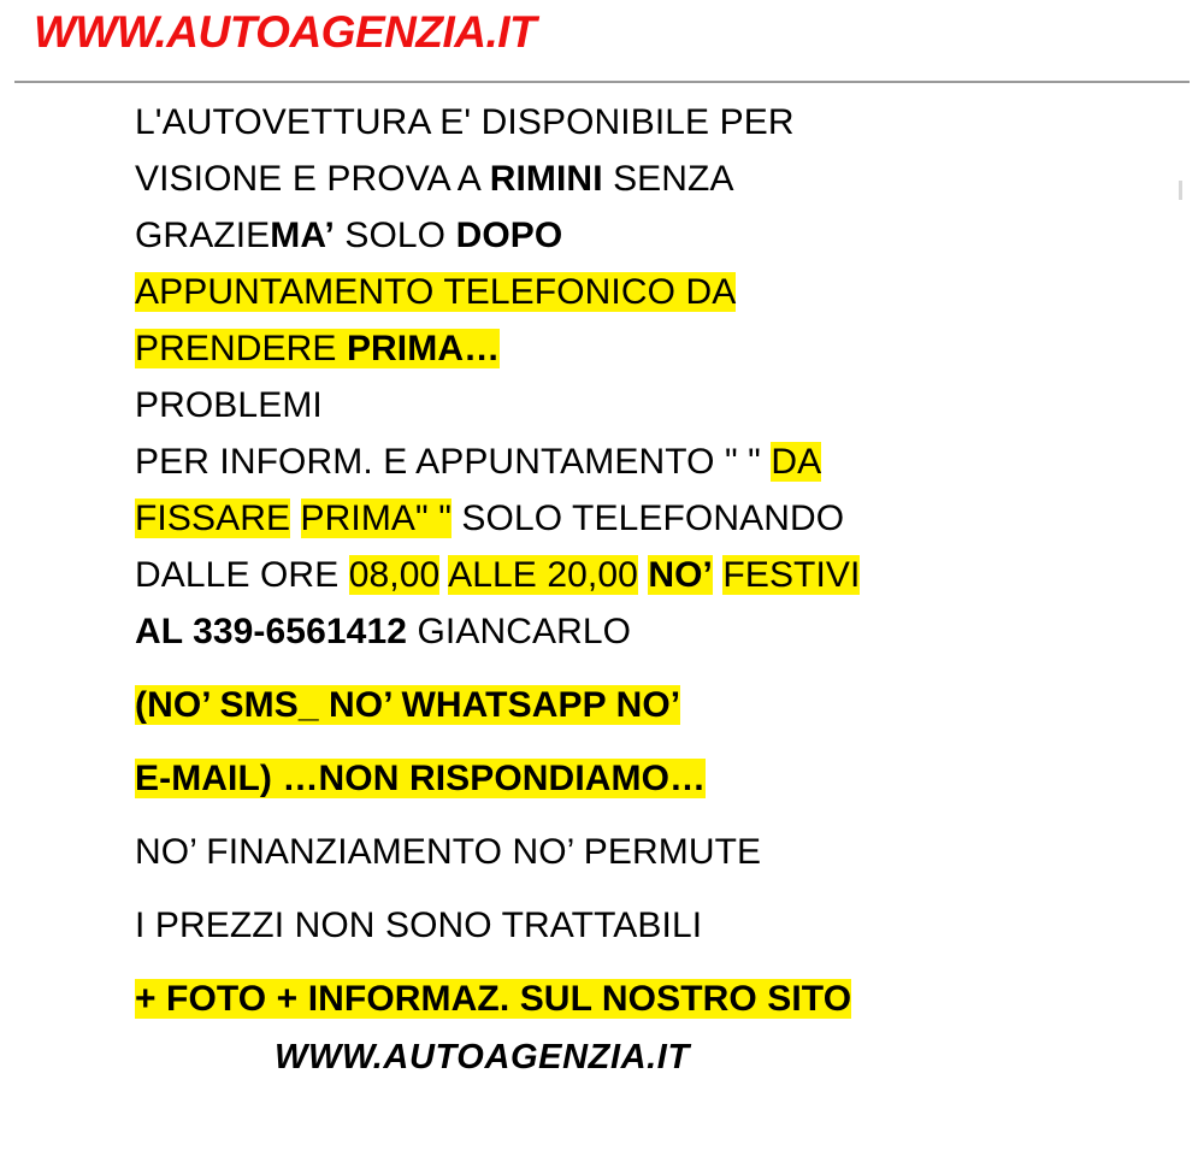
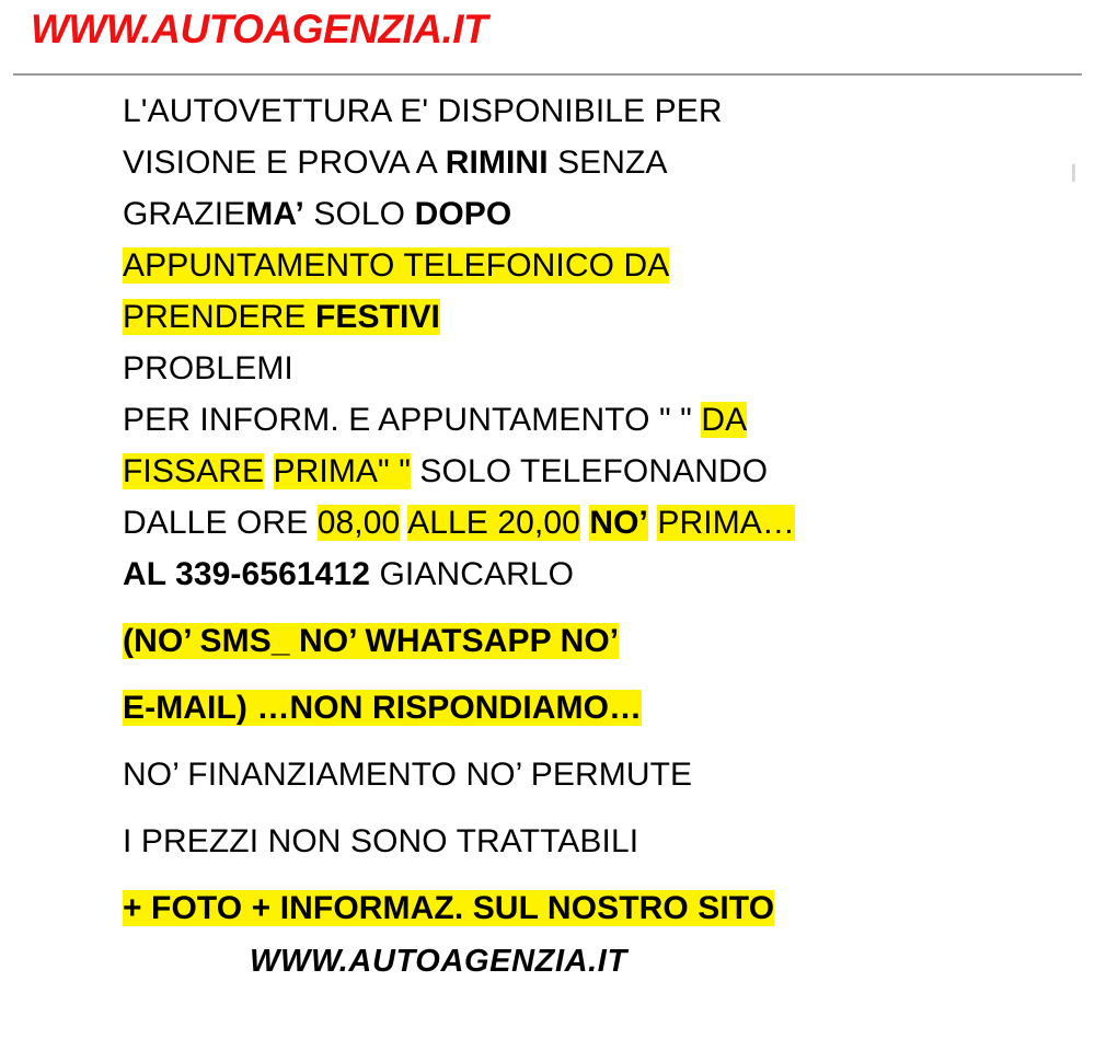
  WWW.AUTOAGENZIA.IT
  L'AUTOVETTURA E' DISPONIBILE PER
  VISIONE E PROVA A RIMINI SENZA
  GRAZIEMA’ SOLO DOPO
  APPUNTAMENTO TELEFONICO DA
- PRENDERE PRIMA…
+ PRENDERE FESTIVI
  PROBLEMI
  PER INFORM. E APPUNTAMENTO " " DA
  FISSARE PRIMA" " SOLO TELEFONANDO
- DALLE ORE 08,00 ALLE 20,00 NO’ FESTIVI
+ DALLE ORE 08,00 ALLE 20,00 NO’ PRIMA…
  AL 339-6561412 GIANCARLO
  (NO’ SMS_ NO’ WHATSAPP NO’
  E-MAIL) …NON RISPONDIAMO…
  NO’ FINANZIAMENTO NO’ PERMUTE
  I PREZZI NON SONO TRATTABILI
  + FOTO + INFORMAZ. SUL NOSTRO SITO
  WWW.AUTOAGENZIA.IT
